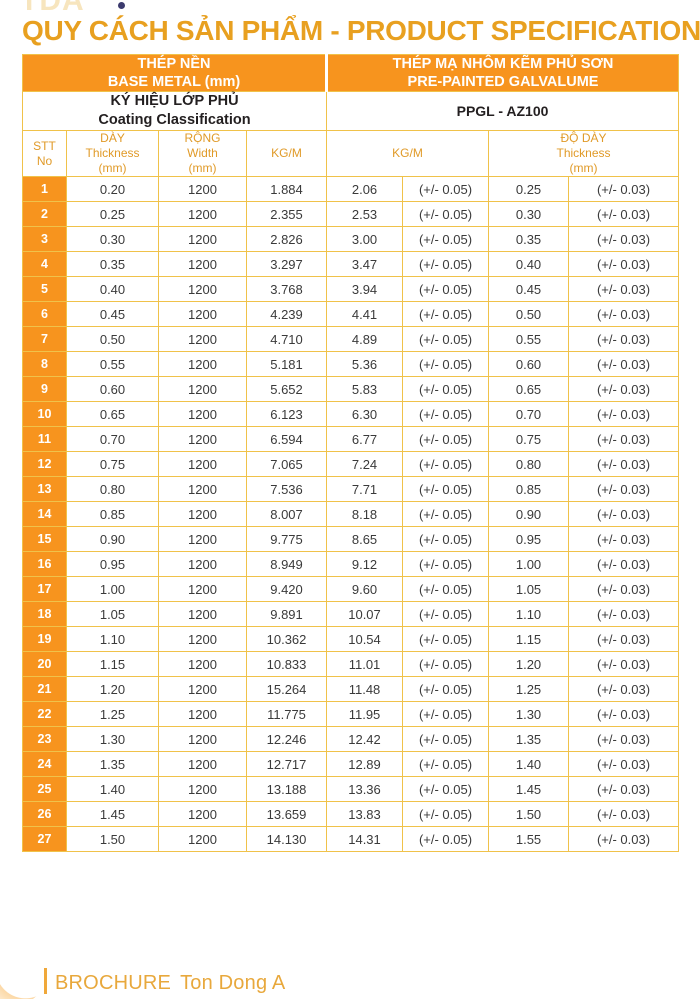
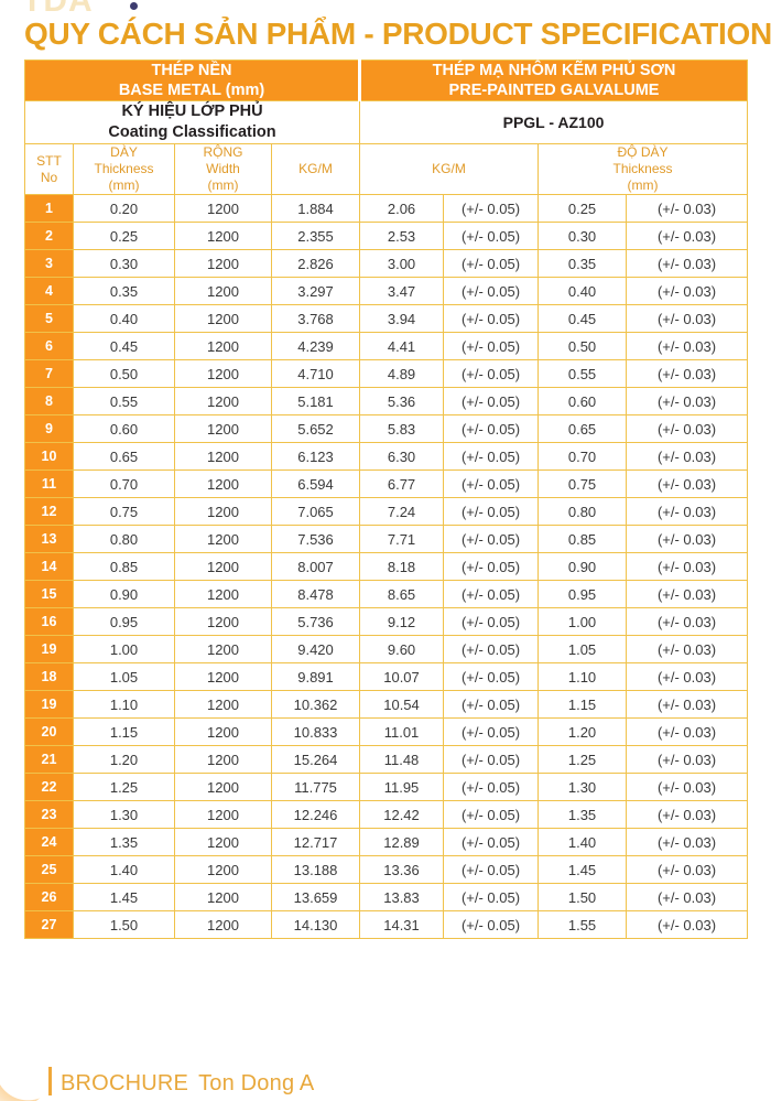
  TDA
  QUY CÁCH SẢN PHẨM - PRODUCT SPECIFICATION
  THÉP NỀN BASE METAL (mm)	THÉP MẠ NHÔM KẼM PHỦ SƠN PRE-PAINTED GALVALUME
  KÝ HIỆU LỚP PHỦ Coating Classification	PPGL - AZ100
  STT No	DÀY Thickness (mm)	RỘNG Width (mm)	KG/M	KG/M	ĐỘ DÀY Thickness (mm)
  1	0.20	1200	1.884	2.06	(+/- 0.05)	0.25	(+/- 0.03)
  2	0.25	1200	2.355	2.53	(+/- 0.05)	0.30	(+/- 0.03)
  3	0.30	1200	2.826	3.00	(+/- 0.05)	0.35	(+/- 0.03)
  4	0.35	1200	3.297	3.47	(+/- 0.05)	0.40	(+/- 0.03)
  5	0.40	1200	3.768	3.94	(+/- 0.05)	0.45	(+/- 0.03)
  6	0.45	1200	4.239	4.41	(+/- 0.05)	0.50	(+/- 0.03)
  7	0.50	1200	4.710	4.89	(+/- 0.05)	0.55	(+/- 0.03)
  8	0.55	1200	5.181	5.36	(+/- 0.05)	0.60	(+/- 0.03)
  9	0.60	1200	5.652	5.83	(+/- 0.05)	0.65	(+/- 0.03)
  10	0.65	1200	6.123	6.30	(+/- 0.05)	0.70	(+/- 0.03)
  11	0.70	1200	6.594	6.77	(+/- 0.05)	0.75	(+/- 0.03)
  12	0.75	1200	7.065	7.24	(+/- 0.05)	0.80	(+/- 0.03)
  13	0.80	1200	7.536	7.71	(+/- 0.05)	0.85	(+/- 0.03)
  14	0.85	1200	8.007	8.18	(+/- 0.05)	0.90	(+/- 0.03)
- 15	0.90	1200	9.775	8.65	(+/- 0.05)	0.95	(+/- 0.03)
+ 15	0.90	1200	8.478	8.65	(+/- 0.05)	0.95	(+/- 0.03)
- 16	0.95	1200	8.949	9.12	(+/- 0.05)	1.00	(+/- 0.03)
+ 16	0.95	1200	5.736	9.12	(+/- 0.05)	1.00	(+/- 0.03)
- 17	1.00	1200	9.420	9.60	(+/- 0.05)	1.05	(+/- 0.03)
+ 19	1.00	1200	9.420	9.60	(+/- 0.05)	1.05	(+/- 0.03)
  18	1.05	1200	9.891	10.07	(+/- 0.05)	1.10	(+/- 0.03)
  19	1.10	1200	10.362	10.54	(+/- 0.05)	1.15	(+/- 0.03)
  20	1.15	1200	10.833	11.01	(+/- 0.05)	1.20	(+/- 0.03)
  21	1.20	1200	15.264	11.48	(+/- 0.05)	1.25	(+/- 0.03)
  22	1.25	1200	11.775	11.95	(+/- 0.05)	1.30	(+/- 0.03)
  23	1.30	1200	12.246	12.42	(+/- 0.05)	1.35	(+/- 0.03)
  24	1.35	1200	12.717	12.89	(+/- 0.05)	1.40	(+/- 0.03)
  25	1.40	1200	13.188	13.36	(+/- 0.05)	1.45	(+/- 0.03)
  26	1.45	1200	13.659	13.83	(+/- 0.05)	1.50	(+/- 0.03)
  27	1.50	1200	14.130	14.31	(+/- 0.05)	1.55	(+/- 0.03)
  BROCHURE Ton Dong A
